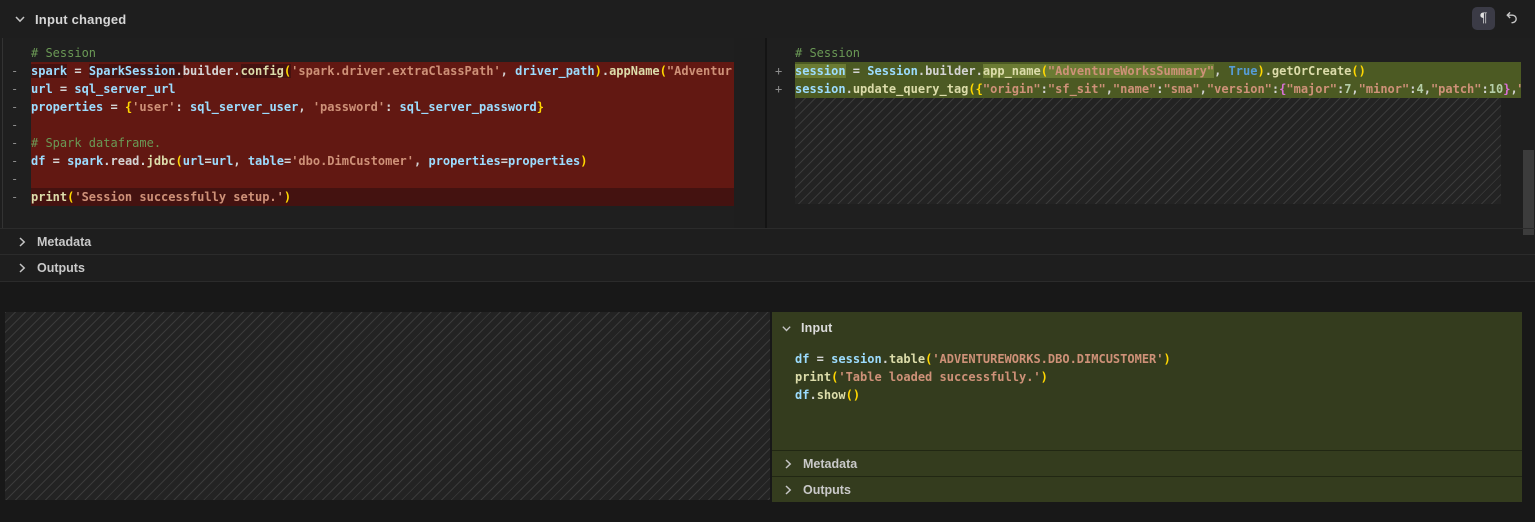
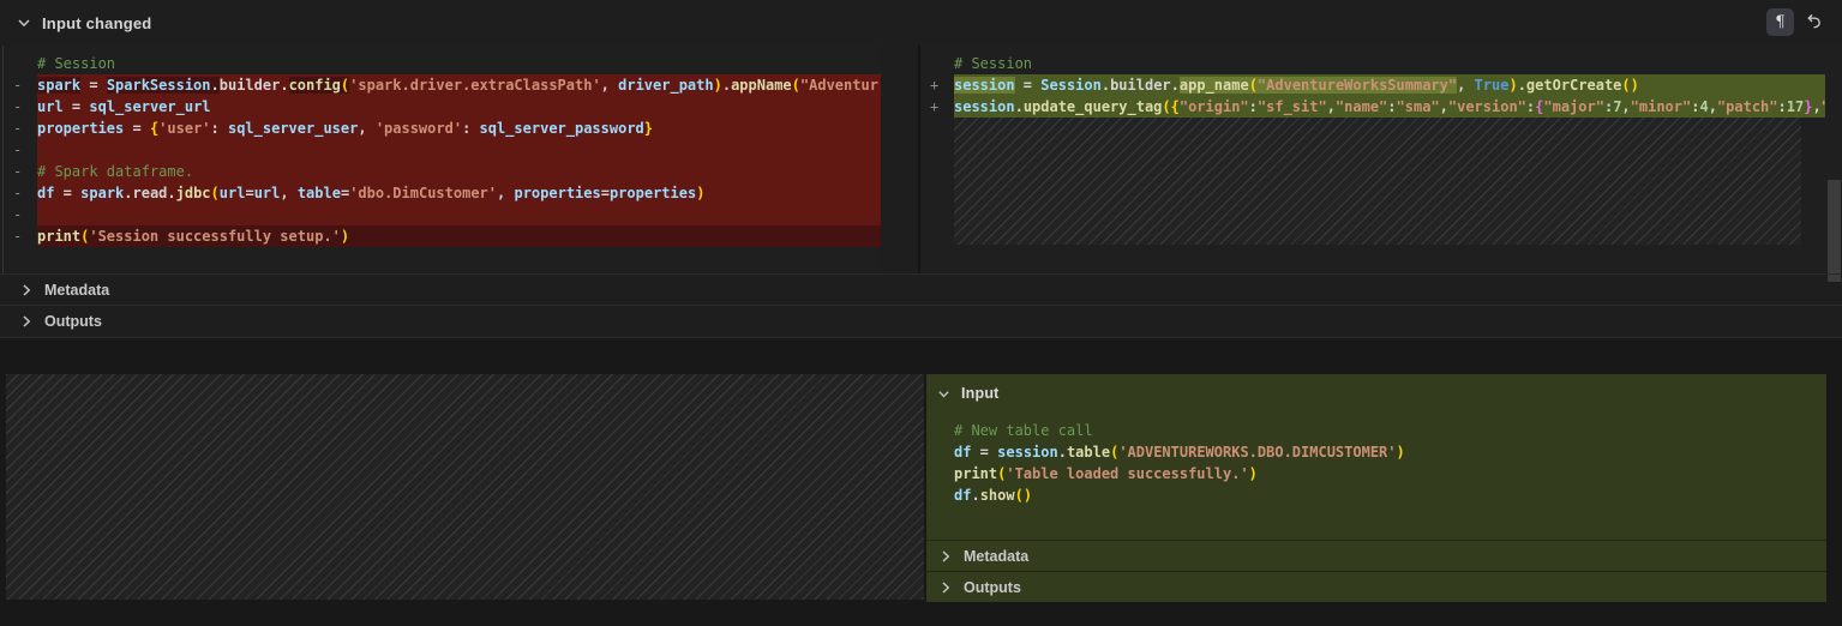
  Input changed
  ¶
  # Session
  -
  spark = SparkSession.builder.config('spark.driver.extraClassPath', driver_path).appName("Adventur
  -
  url = sql_server_url
  -
  properties = {'user': sql_server_user, 'password': sql_server_password}
  -
  -
  # Spark dataframe.
  -
  df = spark.read.jdbc(url=url, table='dbo.DimCustomer', properties=properties)
  -
  -
  print('Session successfully setup.')
  # Session
  +
  session = Session.builder.app_name("AdventureWorksSummary", True).getOrCreate()
  +
- session.update_query_tag({"origin":"sf_sit","name":"sma","version":{"major":7,"minor":4,"patch":10},
+ session.update_query_tag({"origin":"sf_sit","name":"sma","version":{"major":7,"minor":4,"patch":17},
  Metadata
  Outputs
  Input
+ # New table call
  df = session.table('ADVENTUREWORKS.DBO.DIMCUSTOMER')
  print('Table loaded successfully.')
  df.show()
  Metadata
  Outputs
